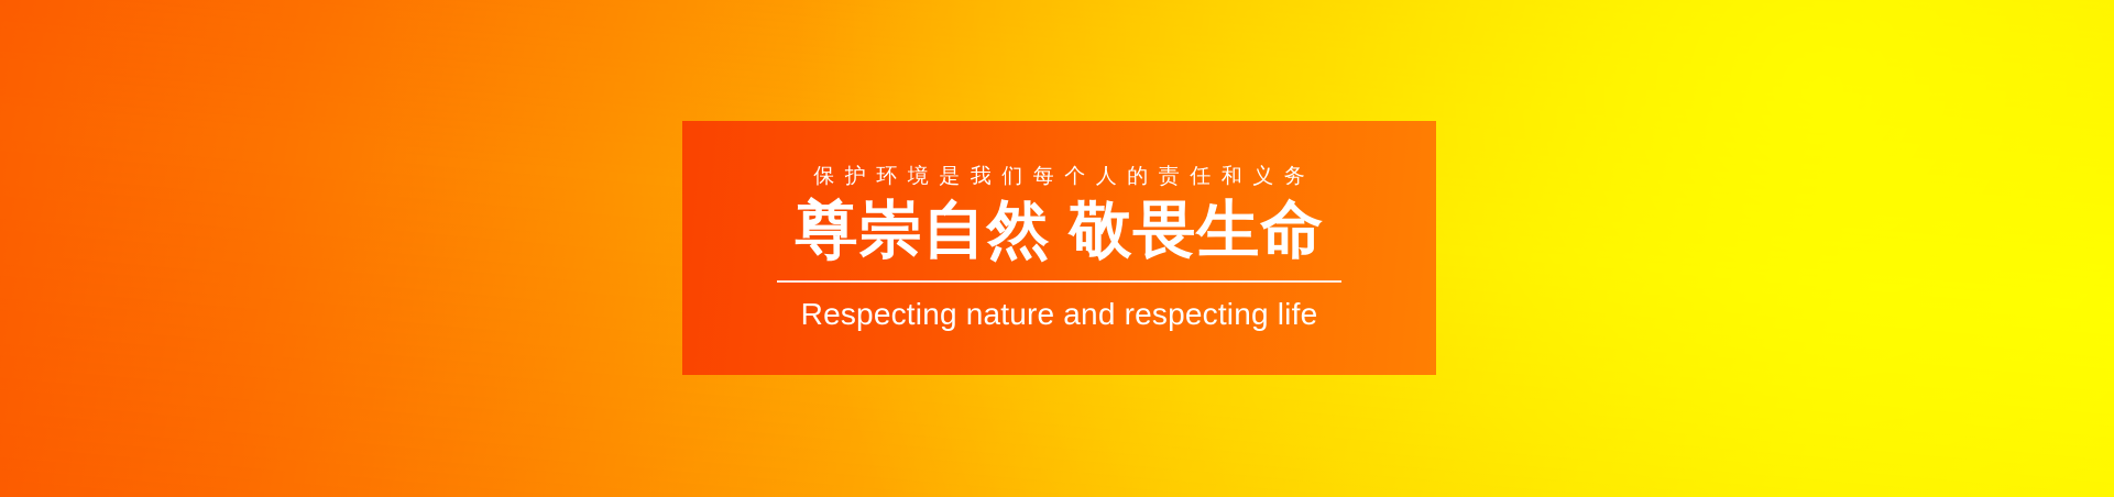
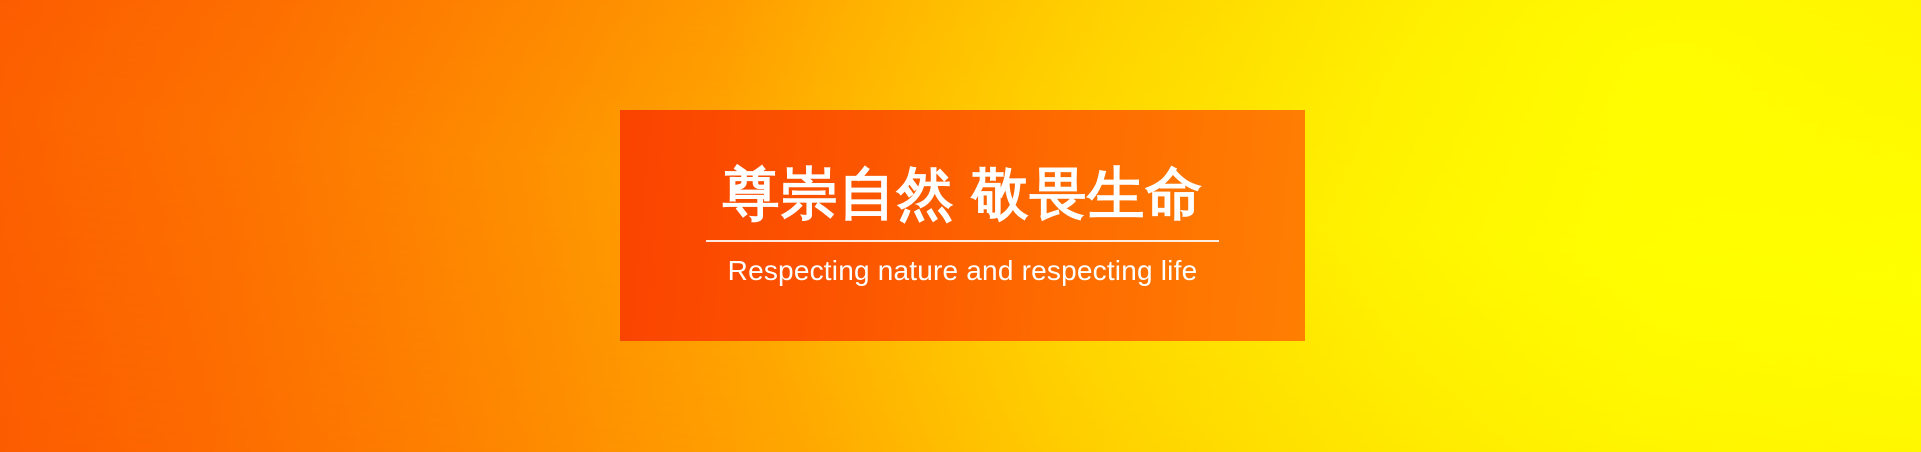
- 保护环境是我们每个人的责任和义务
  尊崇自然 敬畏生命
  Respecting nature and respecting life
